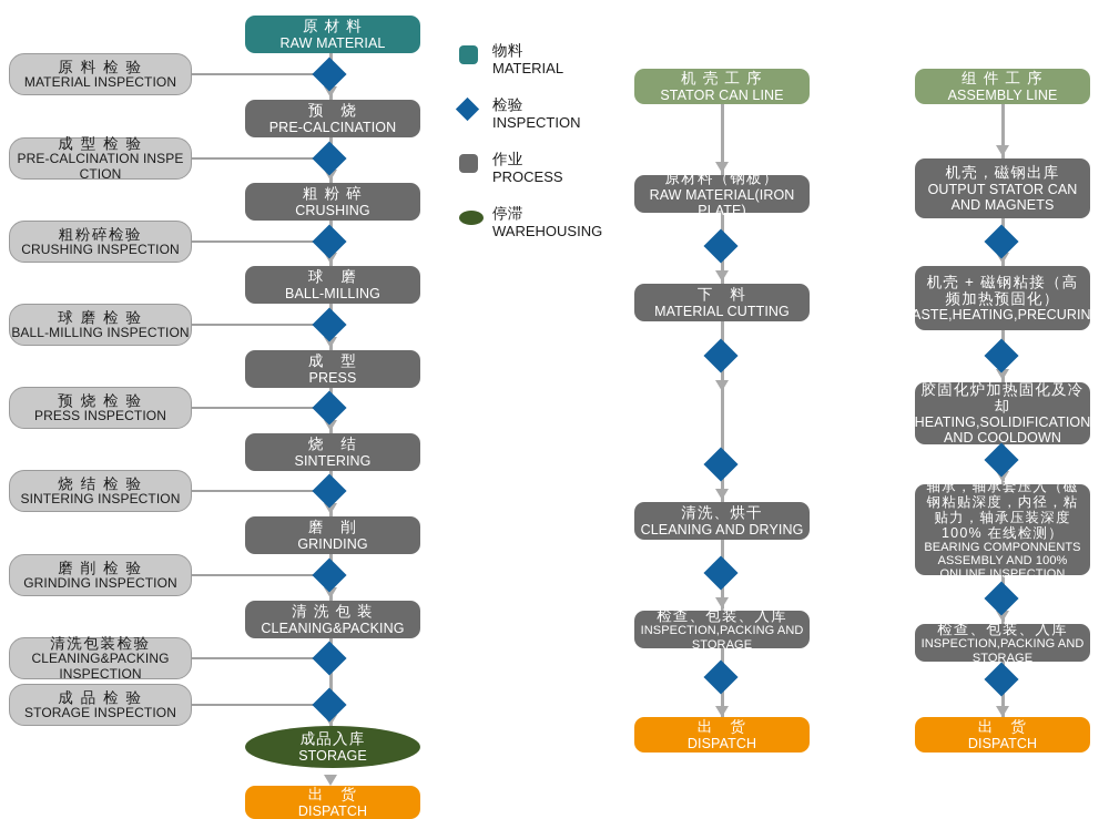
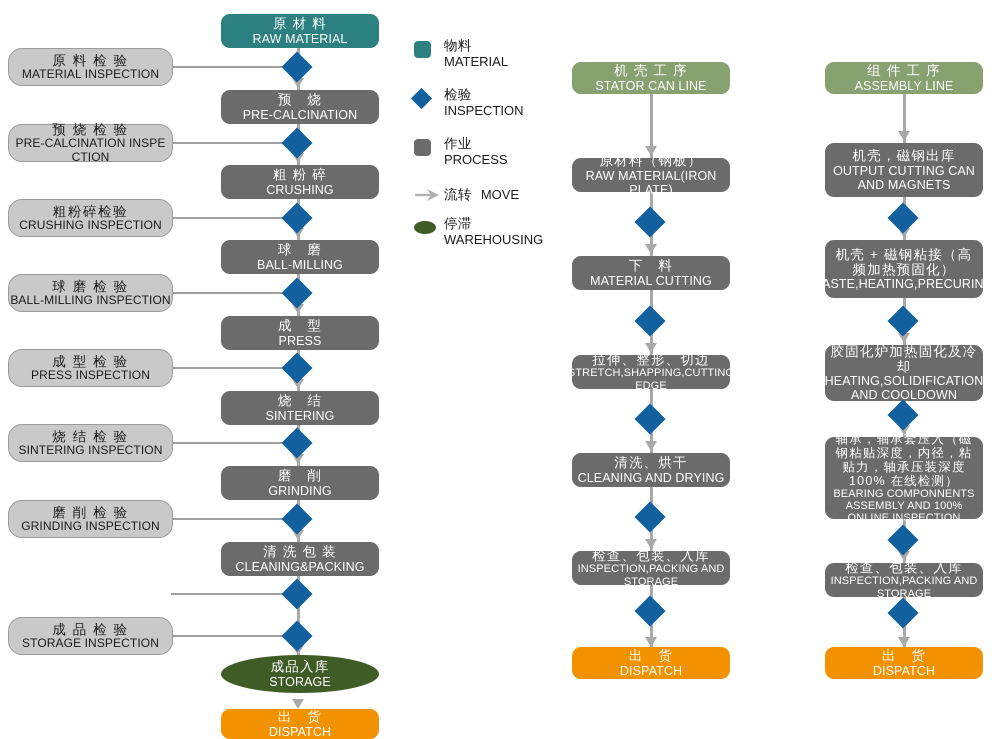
  物料
  MATERIAL
  检验
  INSPECTION
  作业
  PROCESS
+ 流转
+ MOVE
  停滞
  WAREHOUSING
  原 材 料
  RAW MATERIAL
  预 烧
  PRE-CALCINATION
  粗 粉 碎
  CRUSHING
  球 磨
  BALL-MILLING
  成 型
  PRESS
  烧 结
  SINTERING
  磨 削
  GRINDING
  清 洗 包 装
  CLEANING&PACKING
  成品入库
  STORAGE
  出 货
  DISPATCH
  原 料 检 验
  MATERIAL INSPECTION
- 成 型 检 验
+ 预 烧 检 验
  PRE-CALCINATION INSPE CTION
  粗粉碎检验
  CRUSHING INSPECTION
  球 磨 检 验
  BALL-MILLING INSPECTION
- 预 烧 检 验
+ 成 型 检 验
  PRESS INSPECTION
  烧 结 检 验
  SINTERING INSPECTION
  磨 削 检 验
  GRINDING INSPECTION
- 清洗包装检验
- CLEANING&PACKING INSPECTION
  成 品 检 验
  STORAGE INSPECTION
  机 壳 工 序
  STATOR CAN LINE
  原材料（钢板）
  RAW MATERIAL(IRON PLATE)
  下 料
  MATERIAL CUTTING
+ 拉伸、整形、切边
+ STRETCH,SHAPPING,CUTTING EDGE
  清洗、烘干
  CLEANING AND DRYING
  检查、包装、入库
  INSPECTION,PACKING AND STORAGE
  出 货
  DISPATCH
  组 件 工 序
  ASSEMBLY LINE
  机壳，磁钢出库
- OUTPUT STATOR CAN AND MAGNETS
+ OUTPUT CUTTING CAN AND MAGNETS
  机壳 + 磁钢粘接（高频加热预固化）
  PASTE,HEATING,PRECURING
  胶固化炉加热固化及冷却
  HEATING,SOLIDIFICATION AND COOLDOWN
  轴承，轴承套压入（磁钢粘贴深度，内径，粘贴力，轴承压装深度 100% 在线检测）
  BEARING COMPONNENTS ASSEMBLY AND 100% ONLINE INSPECTION
  检查、包装、入库
  INSPECTION,PACKING AND STORAGE
  出 货
  DISPATCH
